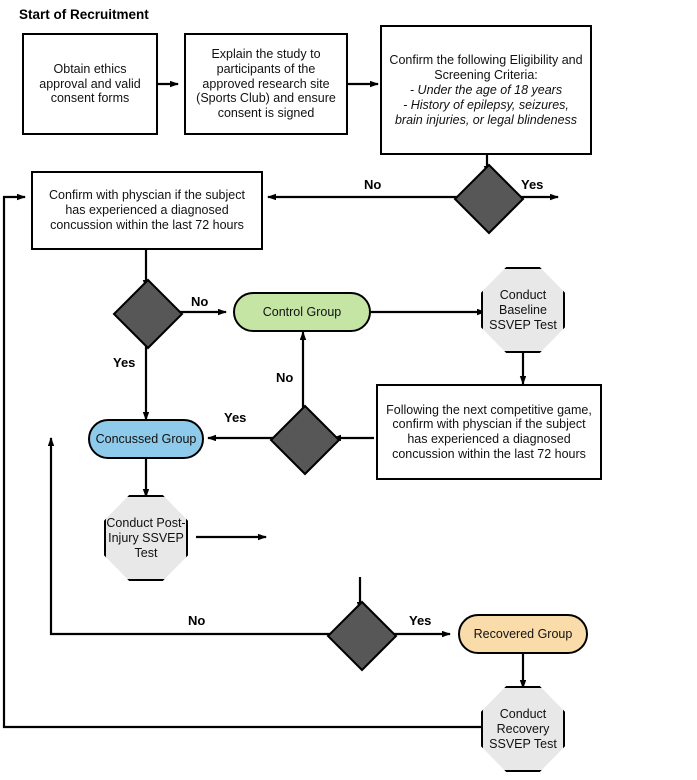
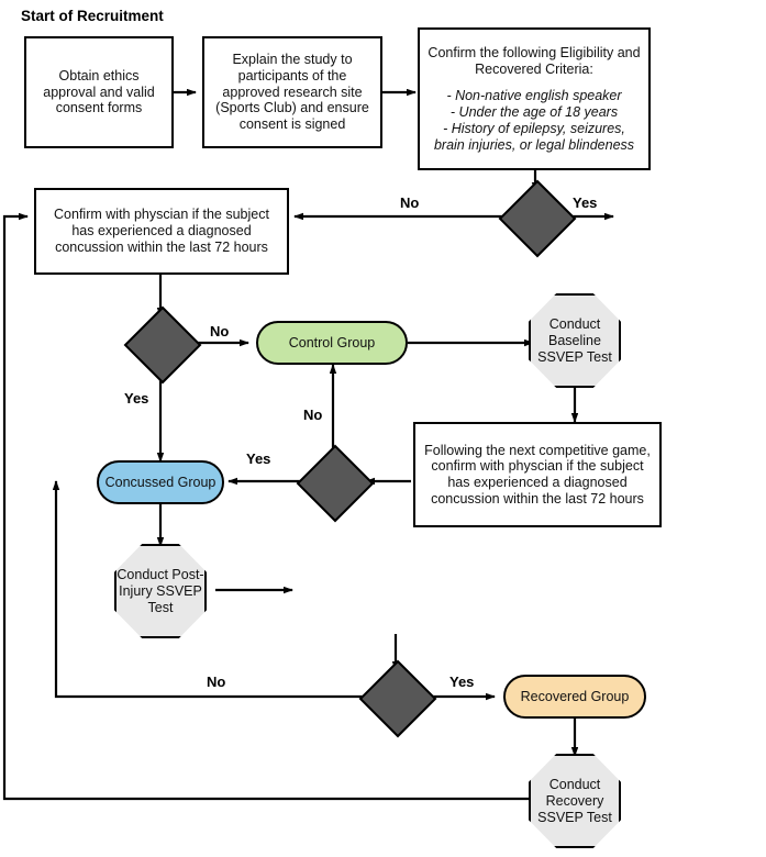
  Start of Recruitment
  Obtain ethics approval and valid consent forms
  Explain the study to participants of the approved research site (Sports Club) and ensure consent is signed
- Confirm the following Eligibility and Screening Criteria:
+ Confirm the following Eligibility and Recovered Criteria:
+ - Non-native english speaker
  - Under the age of 18 years
  - History of epilepsy, seizures, brain injuries, or legal blindeness
  No
  Yes
  Confirm with physcian if the subject has experienced a diagnosed concussion within the last 72 hours
  No
  Yes
  Control Group
  Conduct Baseline SSVEP Test
  Following the next competitive game, confirm with physcian if the subject has experienced a diagnosed concussion within the last 72 hours
  No
  Yes
  Concussed Group
  Conduct Post-Injury SSVEP Test
  No
  Yes
  Recovered Group
  Conduct Recovery SSVEP Test
